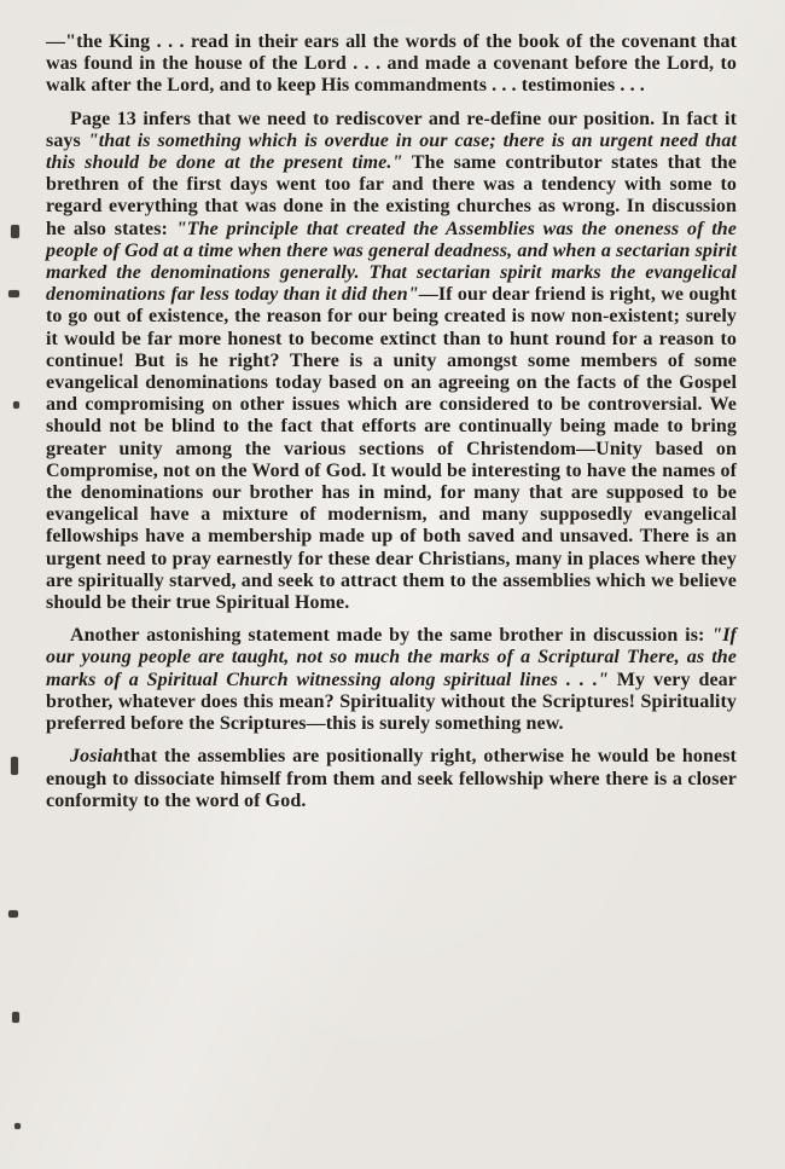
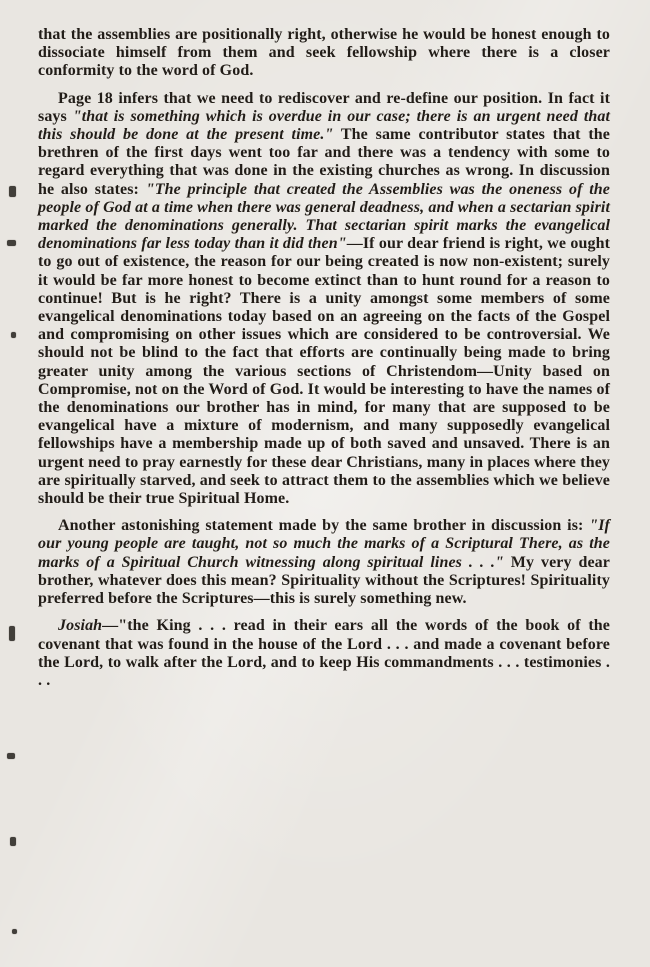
- —"the King . . . read in their ears all the words of the book of the covenant that was found in the house of the Lord . . . and made a covenant before the Lord, to walk after the Lord, and to keep His commandments . . . testimonies . . .
+ that the assemblies are positionally right, otherwise he would be honest enough to dissociate himself from them and seek fellowship where there is a closer conformity to the word of God.
- Page 13 infers that we need to rediscover and re-define our position. In fact it says "that is something which is overdue in our case; there is an urgent need that this should be done at the present time." The same contributor states that the brethren of the first days went too far and there was a tendency with some to regard everything that was done in the existing churches as wrong. In discussion he also states: "The principle that created the Assemblies was the oneness of the people of God at a time when there was general deadness, and when a sectarian spirit marked the denominations generally. That sectarian spirit marks the evangelical denominations far less today than it did then"—If our dear friend is right, we ought to go out of existence, the reason for our being created is now non-existent; surely it would be far more honest to become extinct than to hunt round for a reason to continue! But is he right? There is a unity amongst some members of some evangelical denominations today based on an agreeing on the facts of the Gospel and compromising on other issues which are considered to be controversial. We should not be blind to the fact that efforts are continually being made to bring greater unity among the various sections of Christendom—Unity based on Compromise, not on the Word of God. It would be interesting to have the names of the denominations our brother has in mind, for many that are supposed to be evangelical have a mixture of modernism, and many supposedly evangelical fellowships have a membership made up of both saved and unsaved. There is an urgent need to pray earnestly for these dear Christians, many in places where they are spiritually starved, and seek to attract them to the assemblies which we believe should be their true Spiritual Home.
+ Page 18 infers that we need to rediscover and re-define our position. In fact it says "that is something which is overdue in our case; there is an urgent need that this should be done at the present time." The same contributor states that the brethren of the first days went too far and there was a tendency with some to regard everything that was done in the existing churches as wrong. In discussion he also states: "The principle that created the Assemblies was the oneness of the people of God at a time when there was general deadness, and when a sectarian spirit marked the denominations generally. That sectarian spirit marks the evangelical denominations far less today than it did then"—If our dear friend is right, we ought to go out of existence, the reason for our being created is now non-existent; surely it would be far more honest to become extinct than to hunt round for a reason to continue! But is he right? There is a unity amongst some members of some evangelical denominations today based on an agreeing on the facts of the Gospel and compromising on other issues which are considered to be controversial. We should not be blind to the fact that efforts are continually being made to bring greater unity among the various sections of Christendom—Unity based on Compromise, not on the Word of God. It would be interesting to have the names of the denominations our brother has in mind, for many that are supposed to be evangelical have a mixture of modernism, and many supposedly evangelical fellowships have a membership made up of both saved and unsaved. There is an urgent need to pray earnestly for these dear Christians, many in places where they are spiritually starved, and seek to attract them to the assemblies which we believe should be their true Spiritual Home.
  Another astonishing statement made by the same brother in discussion is: "If our young people are taught, not so much the marks of a Scriptural There, as the marks of a Spiritual Church witnessing along spiritual lines . . ." My very dear brother, whatever does this mean? Spirituality without the Scriptures! Spirituality preferred before the Scriptures—this is surely something new.
- Josiahthat the assemblies are positionally right, otherwise he would be honest enough to dissociate himself from them and seek fellowship where there is a closer conformity to the word of God.
+ Josiah—"the King . . . read in their ears all the words of the book of the covenant that was found in the house of the Lord . . . and made a covenant before the Lord, to walk after the Lord, and to keep His commandments . . . testimonies . . .
